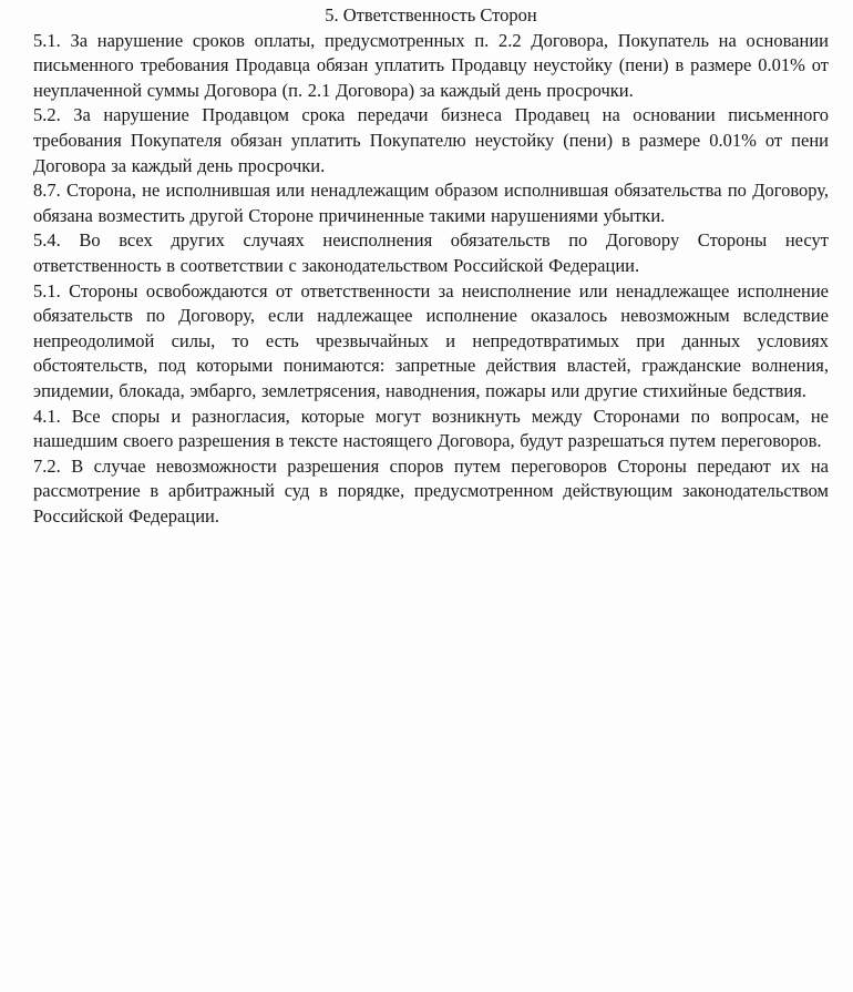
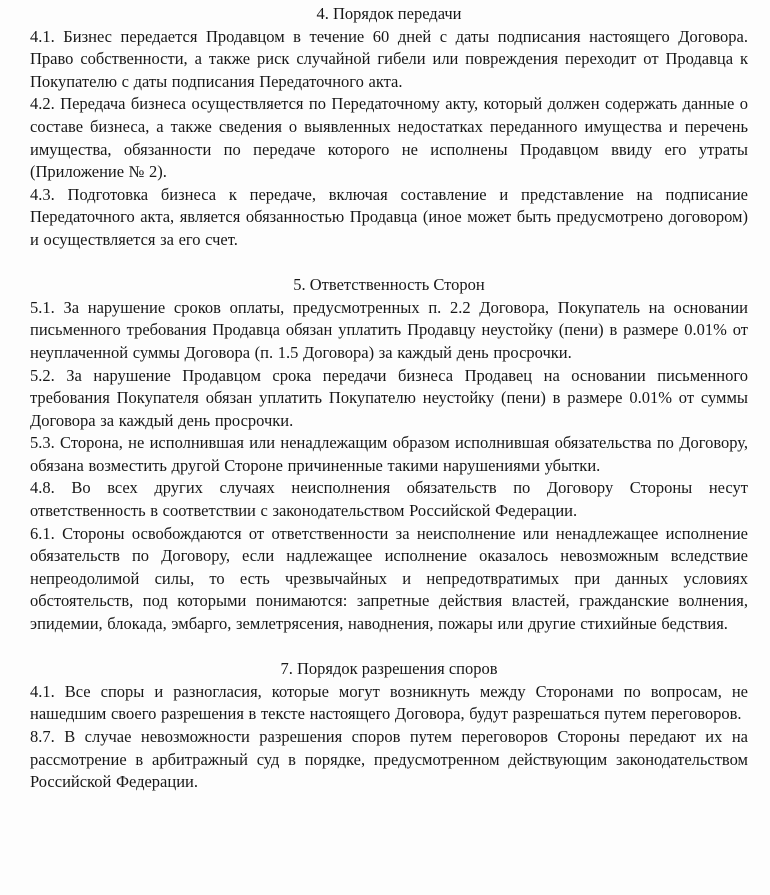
+ 4. Порядок передачи
+ 4.1. Бизнес передается Продавцом в течение 60 дней с даты подписания настоящего Договора. Право собственности, а также риск случайной гибели или повреждения переходит от Продавца к Покупателю с даты подписания Передаточного акта.
+ 4.2. Передача бизнеса осуществляется по Передаточному акту, который должен содержать данные о составе бизнеса, а также сведения о выявленных недостатках переданного имущества и перечень имущества, обязанности по передаче которого не исполнены Продавцом ввиду его утраты (Приложение № 2).
+ 4.3. Подготовка бизнеса к передаче, включая составление и представление на подписание Передаточного акта, является обязанностью Продавца (иное может быть предусмотрено договором) и осуществляется за его счет.
  5. Ответственность Сторон
- 5.1. За нарушение сроков оплаты, предусмотренных п. 2.2 Договора, Покупатель на основании письменного требования Продавца обязан уплатить Продавцу неустойку (пени) в размере 0.01% от неуплаченной суммы Договора (п. 2.1 Договора) за каждый день просрочки.
+ 5.1. За нарушение сроков оплаты, предусмотренных п. 2.2 Договора, Покупатель на основании письменного требования Продавца обязан уплатить Продавцу неустойку (пени) в размере 0.01% от неуплаченной суммы Договора (п. 1.5 Договора) за каждый день просрочки.
- 5.2. За нарушение Продавцом срока передачи бизнеса Продавец на основании письменного требования Покупателя обязан уплатить Покупателю неустойку (пени) в размере 0.01% от пени Договора за каждый день просрочки.
+ 5.2. За нарушение Продавцом срока передачи бизнеса Продавец на основании письменного требования Покупателя обязан уплатить Покупателю неустойку (пени) в размере 0.01% от суммы Договора за каждый день просрочки.
- 8.7. Сторона, не исполнившая или ненадлежащим образом исполнившая обязательства по Договору, обязана возместить другой Стороне причиненные такими нарушениями убытки.
+ 5.3. Сторона, не исполнившая или ненадлежащим образом исполнившая обязательства по Договору, обязана возместить другой Стороне причиненные такими нарушениями убытки.
- 5.4. Во всех других случаях неисполнения обязательств по Договору Стороны несут ответственность в соответствии с законодательством Российской Федерации.
+ 4.8. Во всех других случаях неисполнения обязательств по Договору Стороны несут ответственность в соответствии с законодательством Российской Федерации.
- 5.1. Стороны освобождаются от ответственности за неисполнение или ненадлежащее исполнение обязательств по Договору, если надлежащее исполнение оказалось невозможным вследствие непреодолимой силы, то есть чрезвычайных и непредотвратимых при данных условиях обстоятельств, под которыми понимаются: запретные действия властей, гражданские волнения, эпидемии, блокада, эмбарго, землетрясения, наводнения, пожары или другие стихийные бедствия.
+ 6.1. Стороны освобождаются от ответственности за неисполнение или ненадлежащее исполнение обязательств по Договору, если надлежащее исполнение оказалось невозможным вследствие непреодолимой силы, то есть чрезвычайных и непредотвратимых при данных условиях обстоятельств, под которыми понимаются: запретные действия властей, гражданские волнения, эпидемии, блокада, эмбарго, землетрясения, наводнения, пожары или другие стихийные бедствия.
+ 7. Порядок разрешения споров
  4.1. Все споры и разногласия, которые могут возникнуть между Сторонами по вопросам, не нашедшим своего разрешения в тексте настоящего Договора, будут разрешаться путем переговоров.
- 7.2. В случае невозможности разрешения споров путем переговоров Стороны передают их на рассмотрение в арбитражный суд в порядке, предусмотренном действующим законодательством Российской Федерации.
+ 8.7. В случае невозможности разрешения споров путем переговоров Стороны передают их на рассмотрение в арбитражный суд в порядке, предусмотренном действующим законодательством Российской Федерации.
